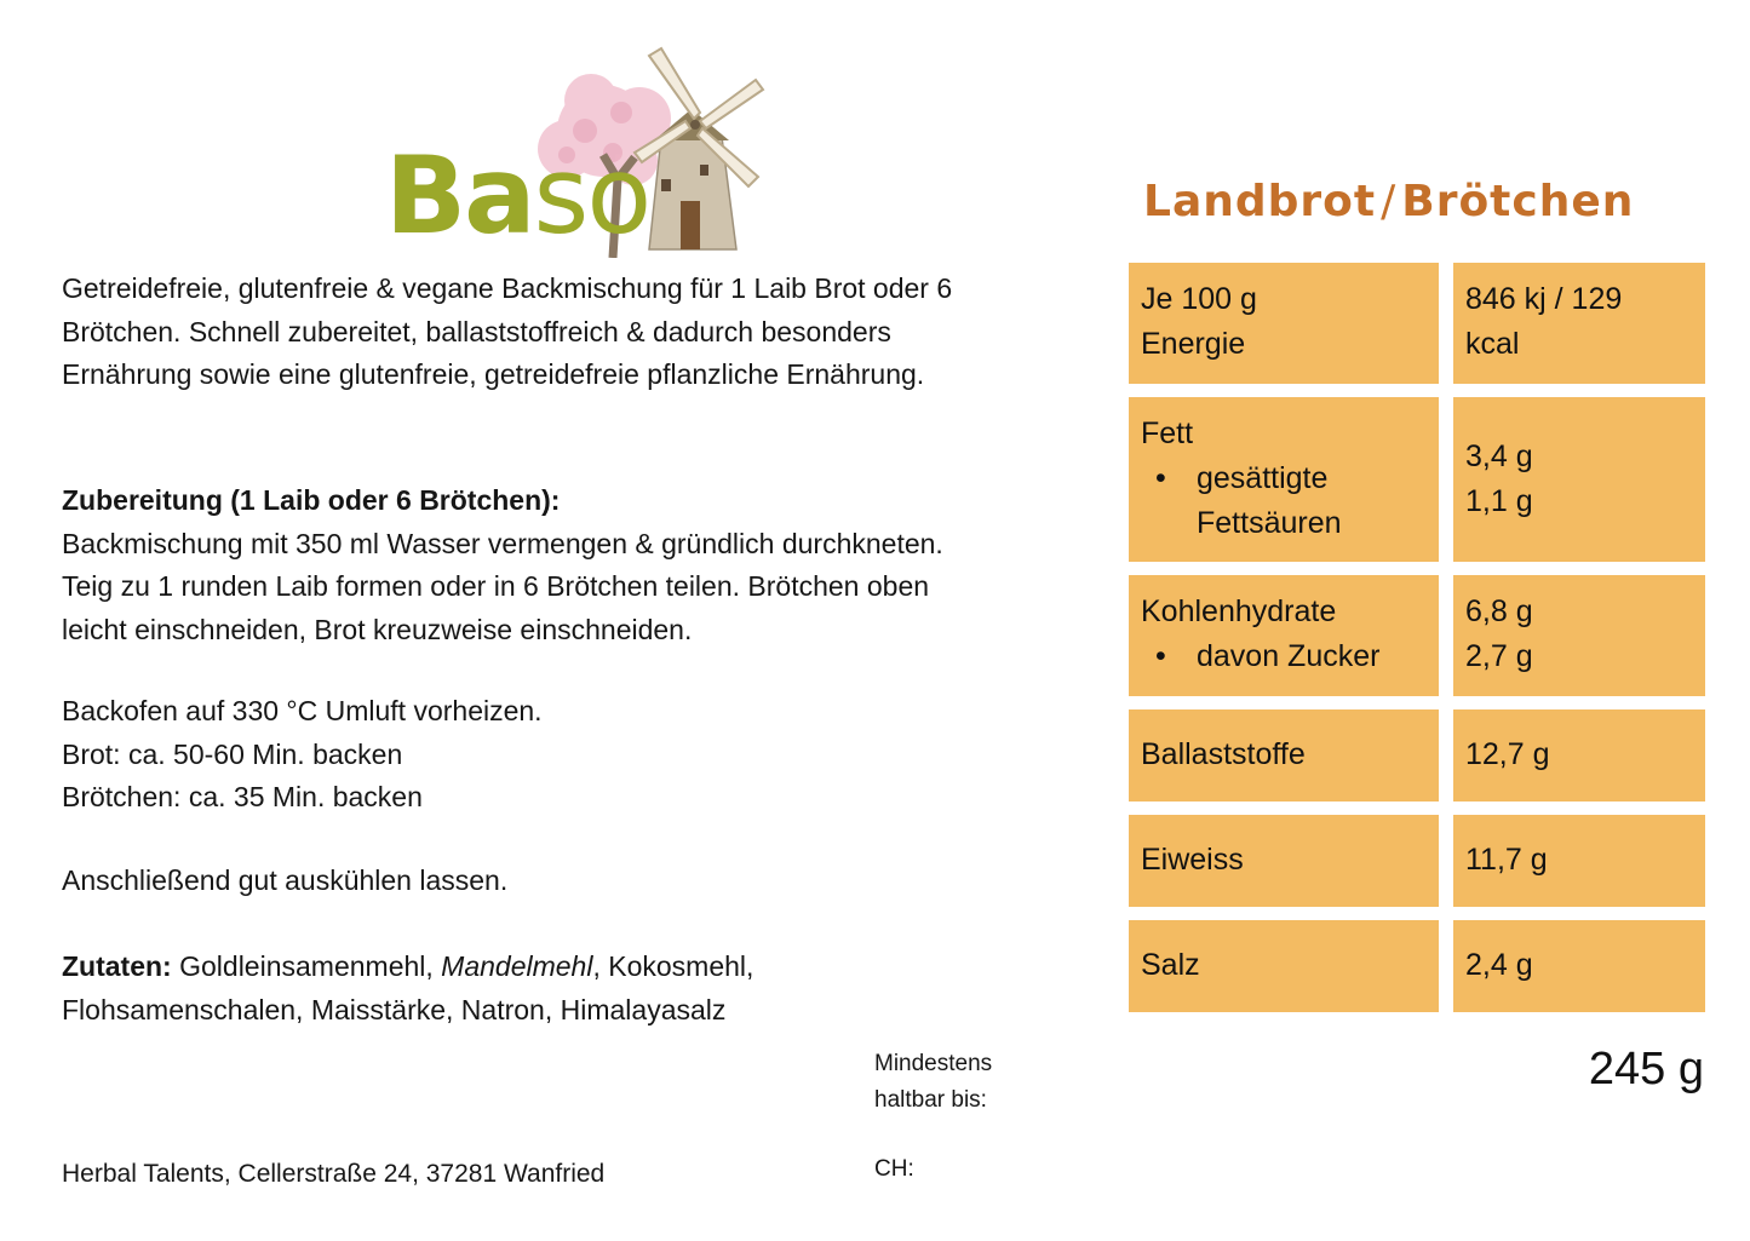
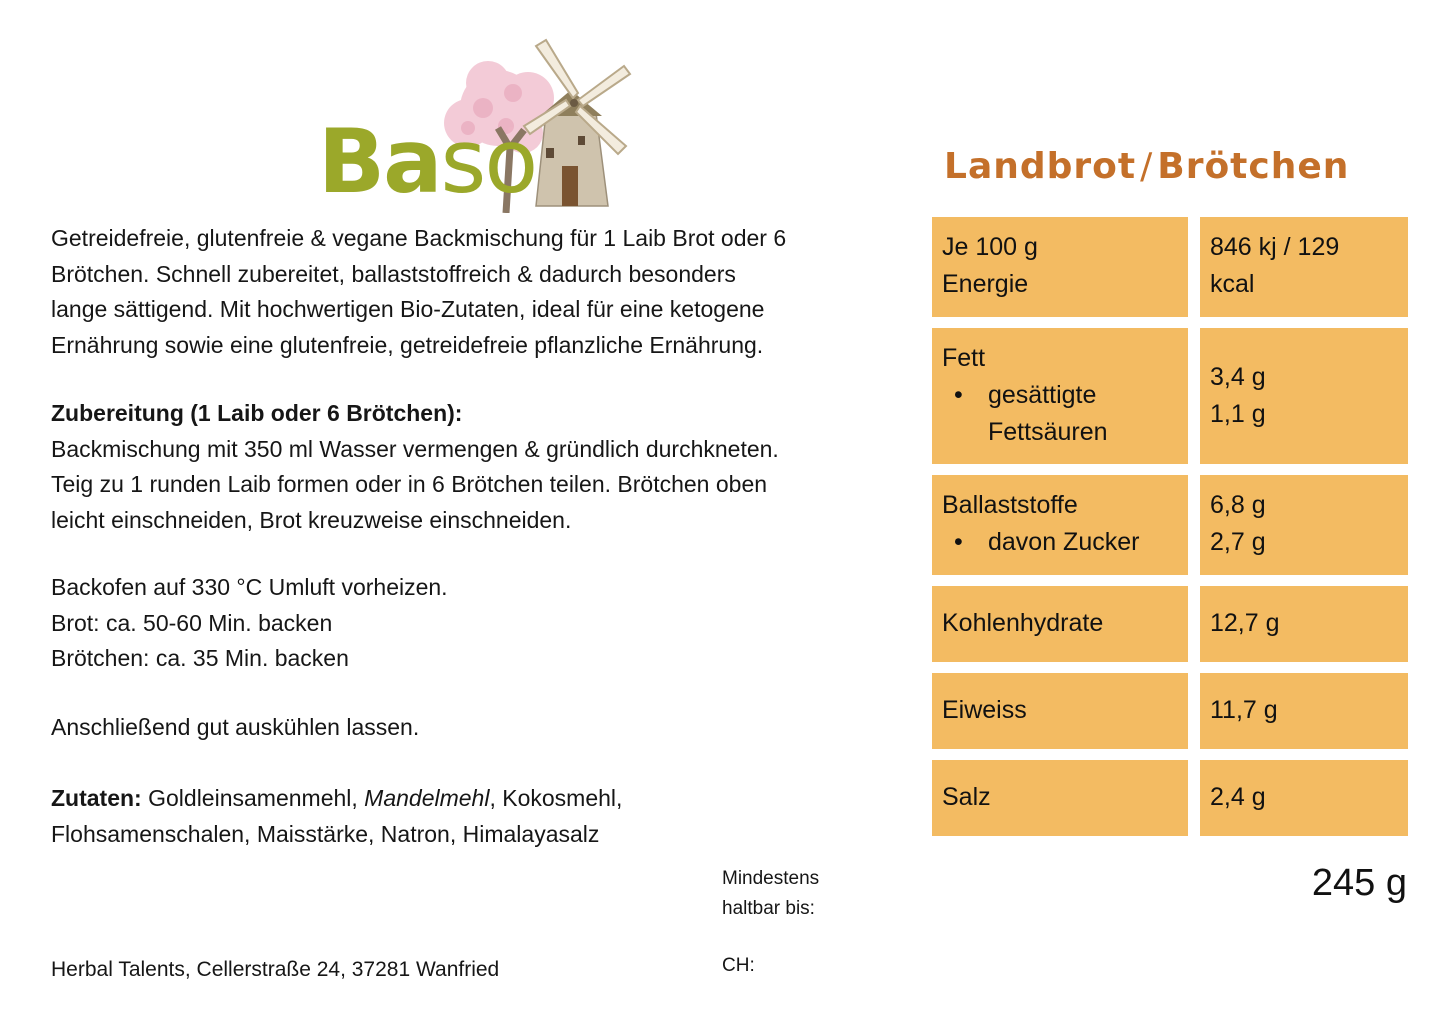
  Baso
  Landbrot/Brötchen
  Getreidefreie, glutenfreie & vegane Backmischung für 1 Laib Brot oder 6
  Brötchen. Schnell zubereitet, ballaststoffreich & dadurch besonders
+ lange sättigend. Mit hochwertigen Bio-Zutaten, ideal für eine ketogene
  Ernährung sowie eine glutenfreie, getreidefreie pflanzliche Ernährung.
  Zubereitung (1 Laib oder 6 Brötchen):
  Backmischung mit 350 ml Wasser vermengen & gründlich durchkneten.
  Teig zu 1 runden Laib formen oder in 6 Brötchen teilen. Brötchen oben
  leicht einschneiden, Brot kreuzweise einschneiden.
  Backofen auf 330 °C Umluft vorheizen.
  Brot: ca. 50-60 Min. backen
  Brötchen: ca. 35 Min. backen
  Anschließend gut auskühlen lassen.
  Zutaten: Goldleinsamenmehl, Mandelmehl, Kokosmehl,
  Flohsamenschalen, Maisstärke, Natron, Himalayasalz
  Herbal Talents, Cellerstraße 24, 37281 Wanfried
  Mindestens
  haltbar bis:
  CH:
  Je 100 g
  Energie
  846 kj / 129
  kcal
  Fett
  •
  gesättigte
  Fettsäuren
  3,4 g
  1,1 g
- Kohlenhydrate
+ Ballaststoffe
  •
  davon Zucker
  6,8 g
  2,7 g
- Ballaststoffe
+ Kohlenhydrate
  12,7 g
  Eiweiss
  11,7 g
  Salz
  2,4 g
  245 g
